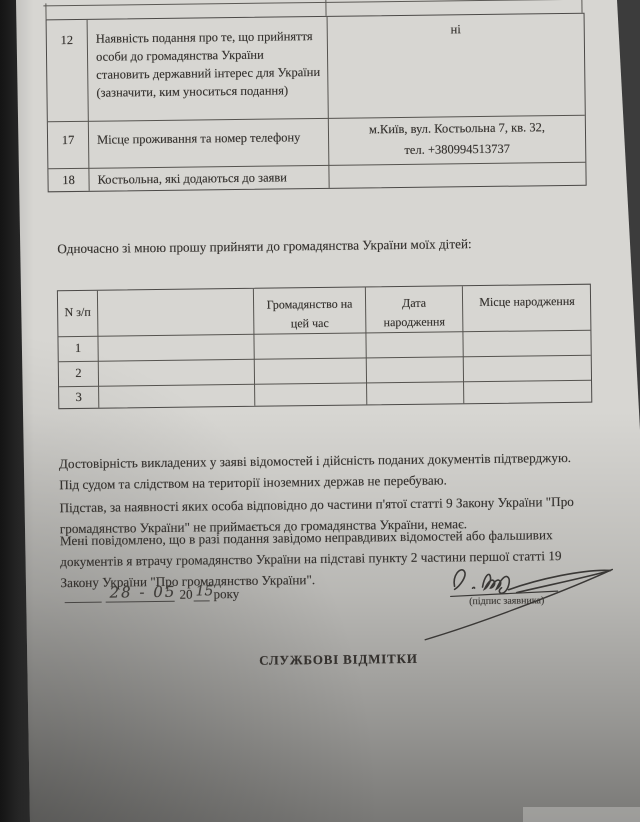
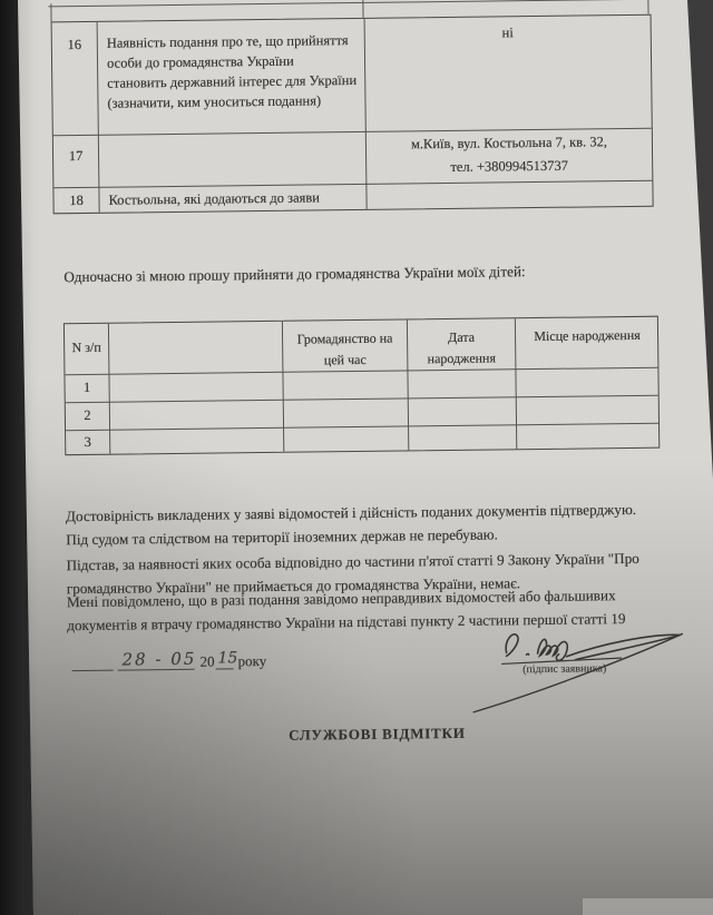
- 12
+ 16
  Наявність подання про те, що прийняття особи до громадянства України становить державний інтерес для України (зазначити, ким уноситься подання)
  ні
  17
- Місце проживання та номер телефону
  м.Київ, вул. Костьольна 7, кв. 32,
  тел. +380994513737
  18
  Костьольна, які додаються до заяви
  Одночасно зі мною прошу прийняти до громадянства України моїх дітей:
  N з/п
  Громадянство на цей час
  Дата народження
  Місце народження
  1
  2
  3
  Достовірність викладених у заяві відомостей і дійсність поданих документів підтверджую.
  Під судом та слідством на території іноземних держав не перебуваю.
  Підстав, за наявності яких особа відповідно до частини п'ятої статті 9 Закону України "Про
  громадянство України" не приймається до громадянства України, немає.
  Мені повідомлено, що в разі подання завідомо неправдивих відомостей або фальшивих
  документів я втрачу громадянство України на підставі пункту 2 частини першої статті 19
- Закону України "Про громадянство України".
  28 - 05
  20
  15
  року
  (підпис заявника)
  СЛУЖБОВІ ВІДМІТКИ
